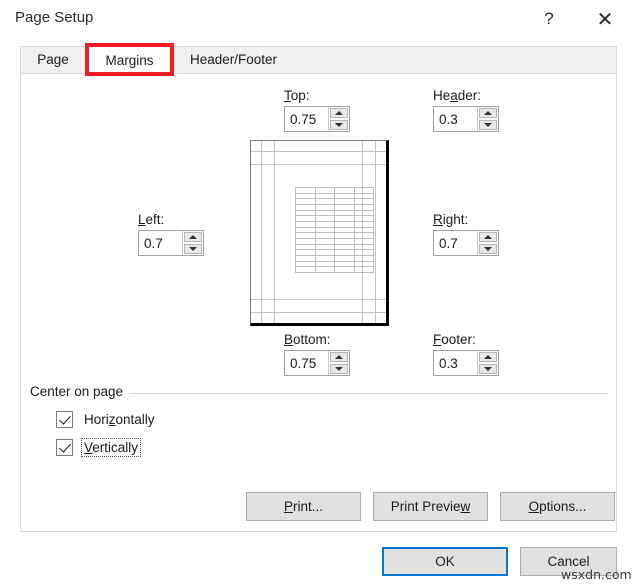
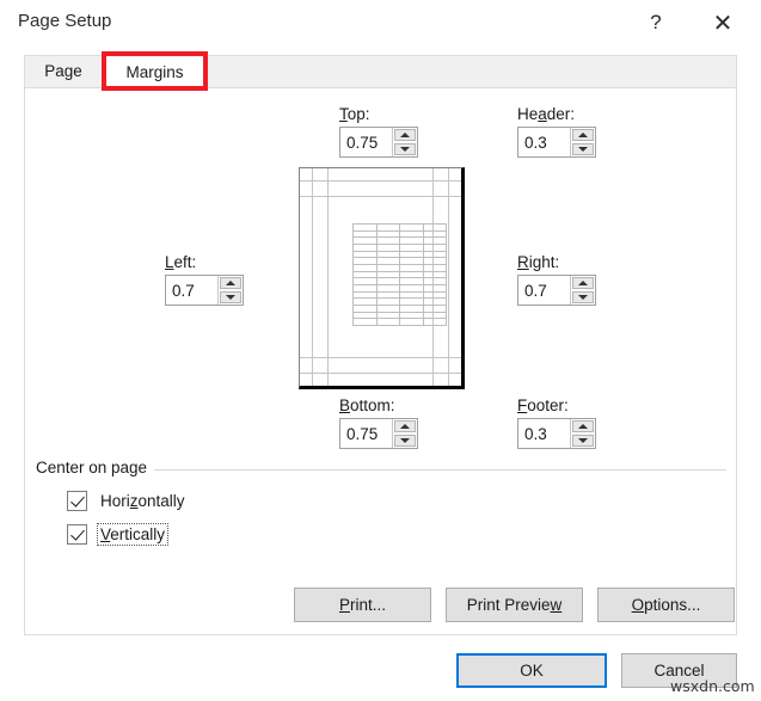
  Page Setup
  ?
  ✕
  Page
  Margins
- Header/Footer
  Top:
  0.75
  Header:
  0.3
  Left:
  0.7
  Right:
  0.7
  Bottom:
  0.75
  Footer:
  0.3
  Center on page
  Horizontally
  Vertically
  Print...
  Print Preview
  Options...
  OK
  Cancel
  wsxdn.com
